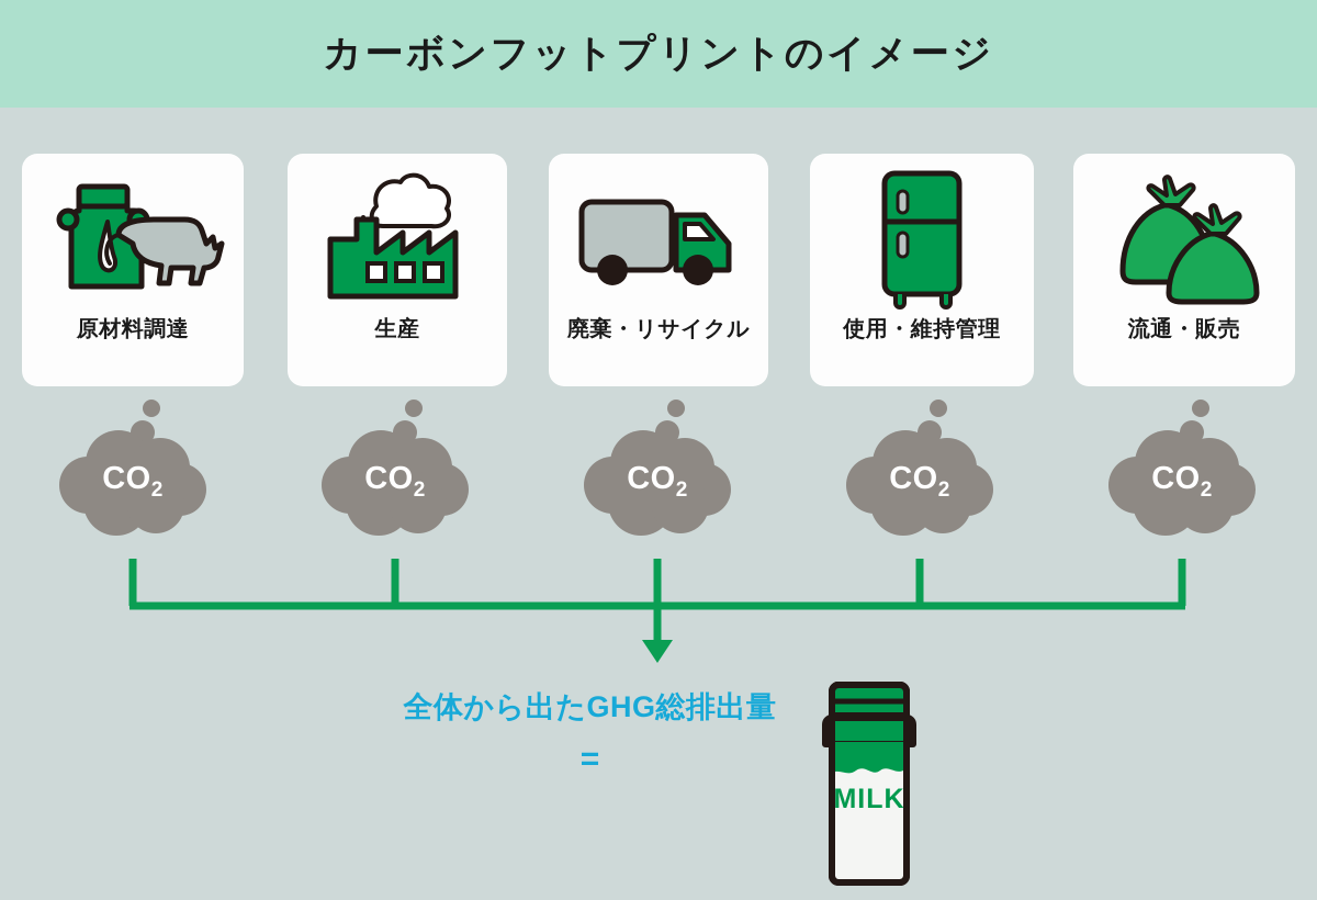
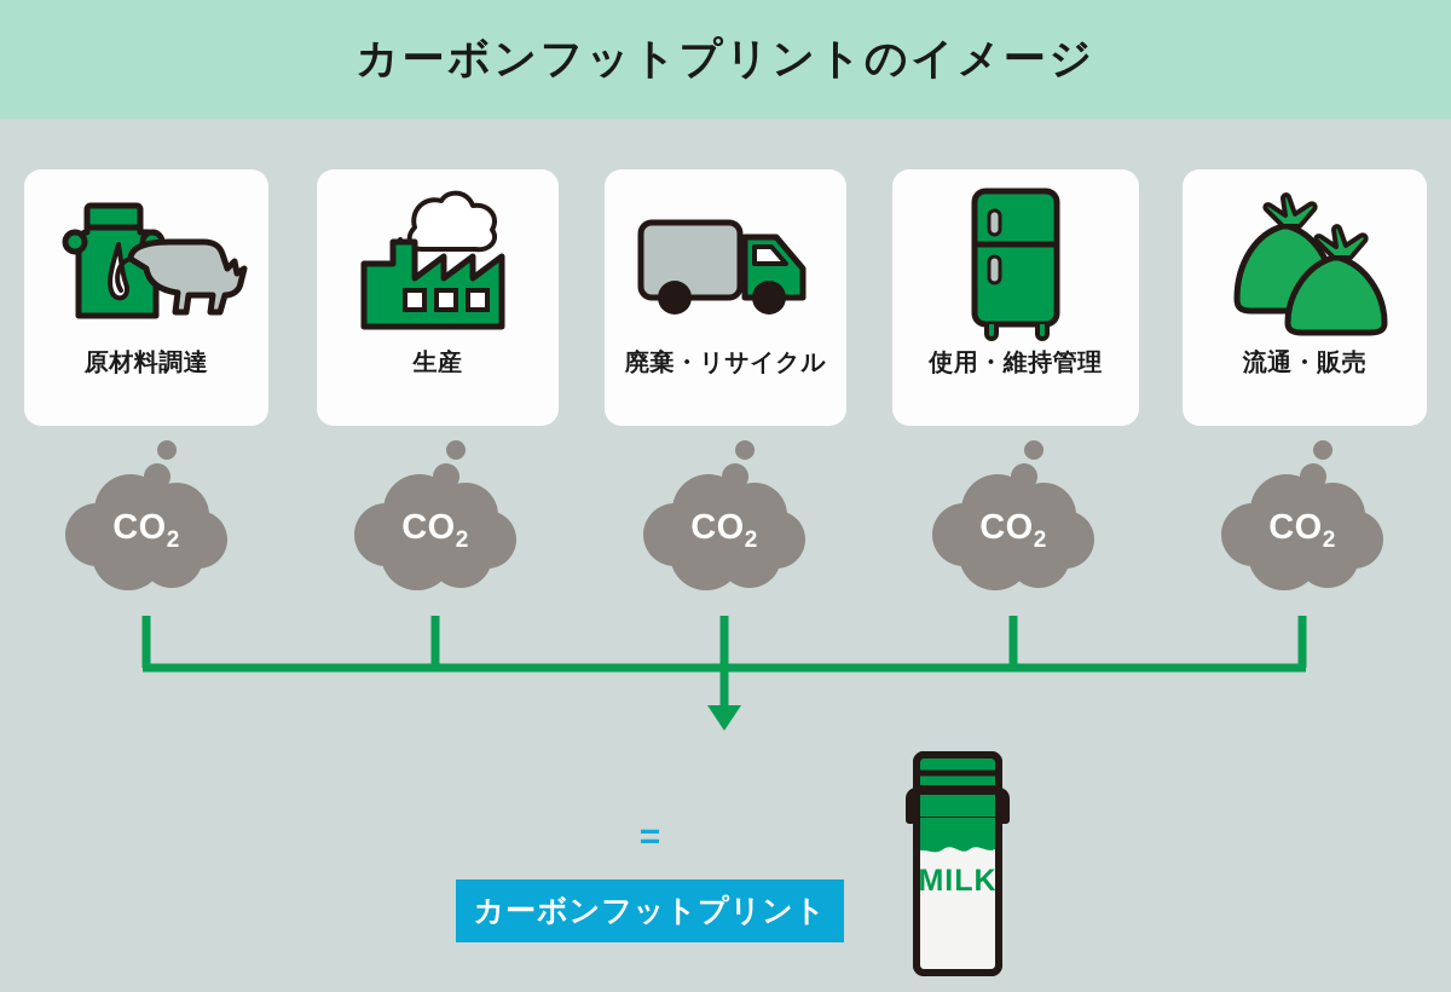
  カーボンフットプリントのイメージ
  原材料調達
  生産
  廃棄・リサイクル
  使用・維持管理
  流通・販売
  CO2
  CO2
  CO2
  CO2
  CO2
- 全体から出たGHG総排出量
  =
+ カーボンフットプリント
  MILK
